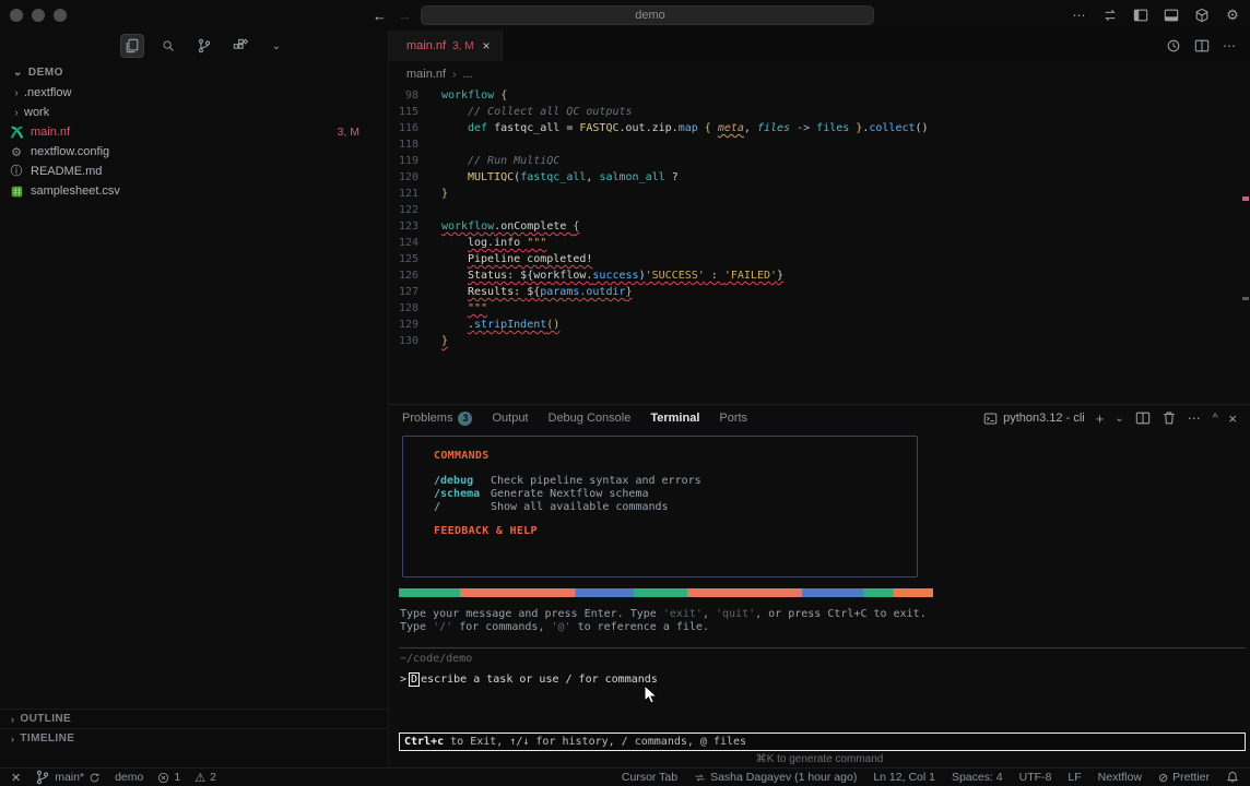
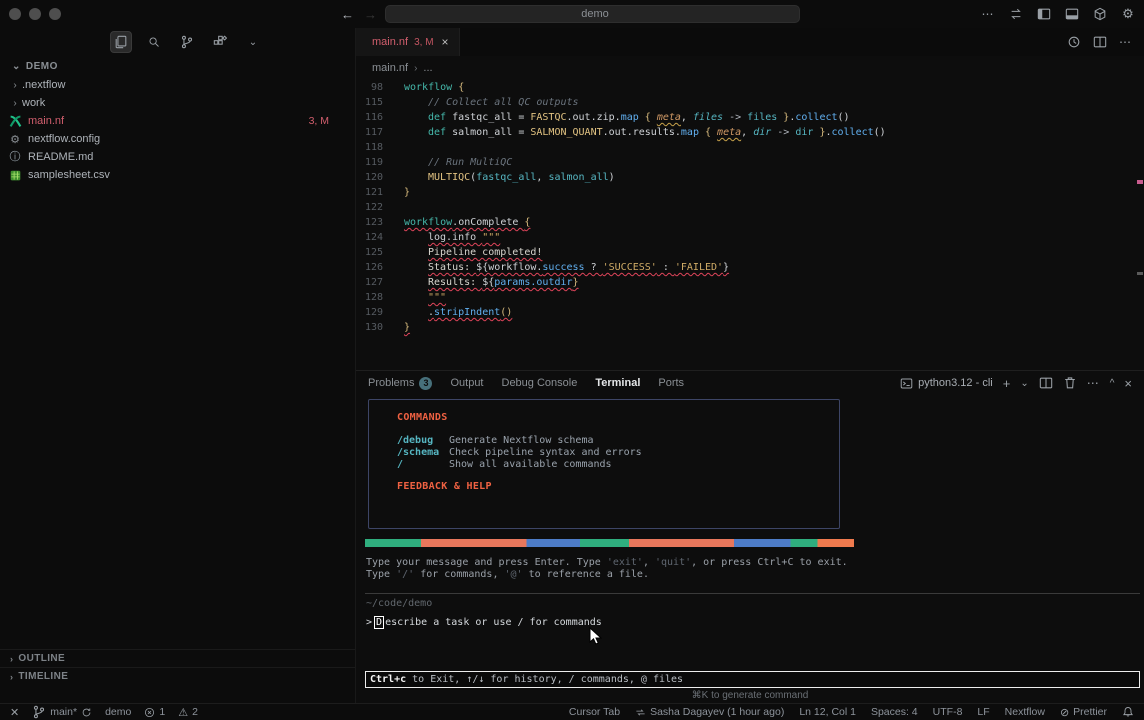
  ←
  →
  demo
  ⋯
  ⚙
  ⌄
  ⌄
  DEMO
  ›
  .nextflow
  ›
  work
  main.nf
  3, M
  ⚙
  nextflow.config
  ⓘ
  README.md
  samplesheet.csv
  ›
  OUTLINE
  ›
  TIMELINE
  main.nf
  3, M
  ×
  ⋯
  main.nf
  ›
  ...
  98
  workflow {
  115
  // Collect all QC outputs
  116
  def fastqc_all = FASTQC.out.zip.map { meta, files -> files }.collect()
+ 117
+ def salmon_all = SALMON_QUANT.out.results.map { meta, dir -> dir }.collect()
  118
  119
  // Run MultiQC
  120
- MULTIQC(fastqc_all, salmon_all ?
+ MULTIQC(fastqc_all, salmon_all)
  121
  }
  122
  123
  workflow.onComplete {
  124
  log.info """
  125
  Pipeline completed!
  126
- Status: ${workflow.success)'SUCCESS' : 'FAILED'}
+ Status: ${workflow.success ? 'SUCCESS' : 'FAILED'}
  127
  Results: ${params.outdir}
  128
  """
  129
  .stripIndent()
  130
  }
  Problems
  3
  Output
  Debug Console
  Terminal
  Ports
  python3.12 - cli
  +
  ⌄
  ⋯
  ^
  ×
  COMMANDS
  /debug
- Check pipeline syntax and errors
+ Generate Nextflow schema
  /schema
- Generate Nextflow schema
+ Check pipeline syntax and errors
  /
  Show all available commands
  FEEDBACK & HELP
  Type your message and press Enter. Type 'exit', 'quit', or press Ctrl+C to exit.
  Type '/' for commands, '@' to reference a file.
  ~/code/demo
  > D escribe a task or use / for commands
  Ctrl+c to Exit, ↑/↓ for history, / commands, @ files
  ⌘K to generate command
  ✕
  main*
  demo
  1
  ⚠
  2
  Cursor Tab
  Sasha Dagayev (1 hour ago)
  Ln 12, Col 1
  Spaces: 4
  UTF-8
  LF
  Nextflow
  ⊘
  Prettier
